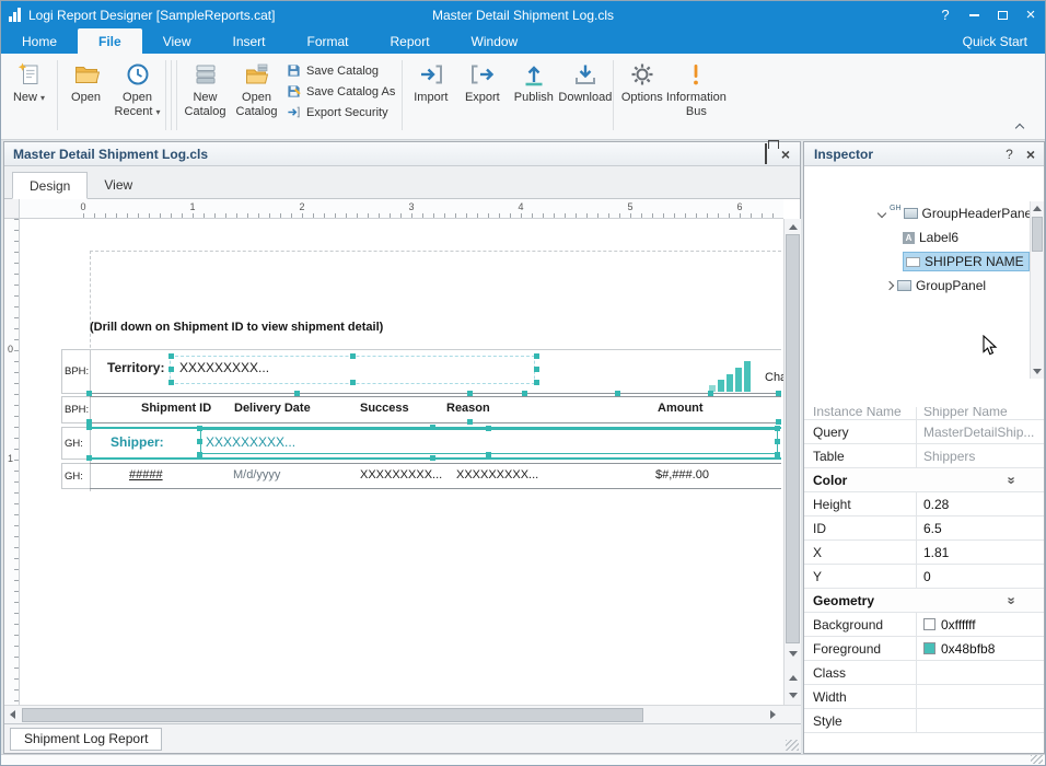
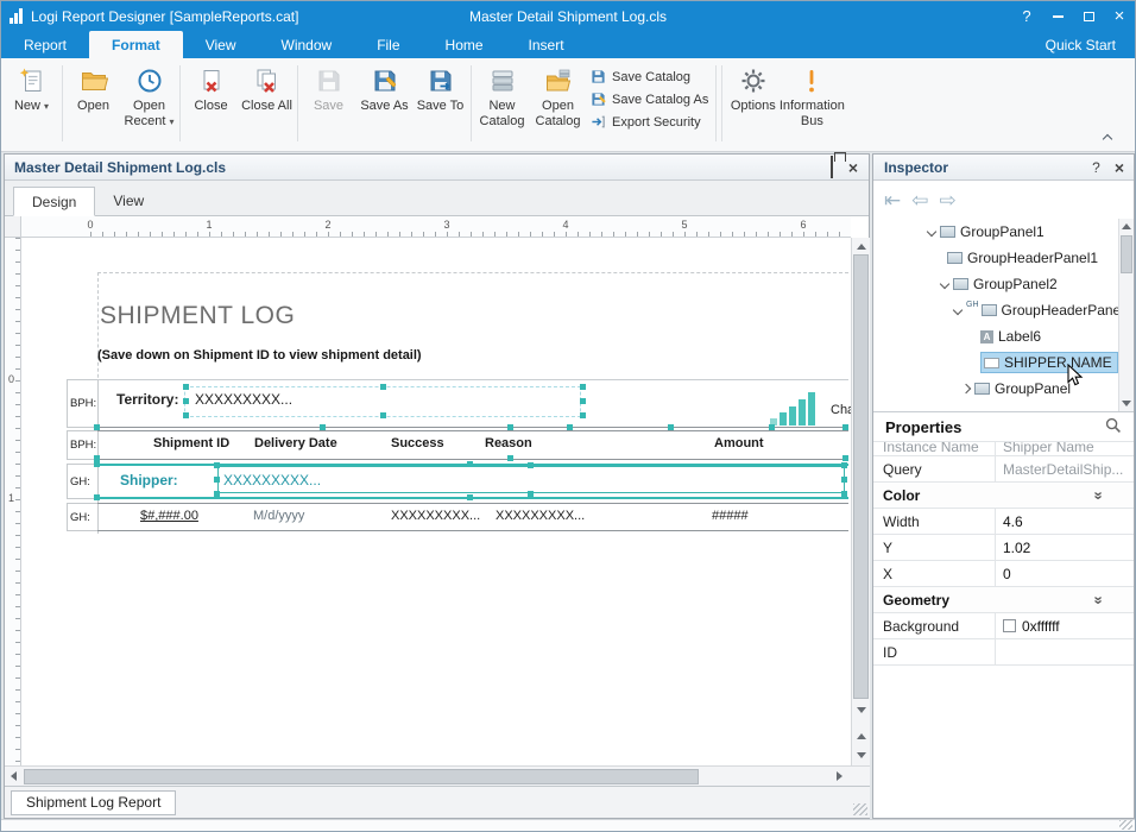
  Logi Report Designer [SampleReports.cat]
  Master Detail Shipment Log.cls
  ?
  ×
- Home
+ Report
- File
+ Format
  View
- Insert
+ Window
- Format
+ File
- Report
+ Home
- Window
+ Insert
  Quick Start
  New ▾
  Open
  Open Recent ▾
+ Close
+ Close All
+ Save
+ Save As
+ Save To
  New Catalog
  Open Catalog
  Save Catalog
  Save Catalog As
  Export Security
- Import
- Export
- Publish
- Download
  Options
  Information Bus
  Master Detail Shipment Log.cls
  ×
  Design
  View
  0
  1
  2
  3
  4
  5
  6
  0
  1
+ SHIPMENT LOG
- (Drill down on Shipment ID to view shipment detail)
+ (Save down on Shipment ID to view shipment detail)
  BPH:
  BPH:
  GH:
  GH:
  Territory:
  XXXXXXXXX...
  Shipment ID
  Delivery Date
  Success
  Reason
  Amount
  Shipper:
  XXXXXXXXX...
- #####
+ $#,###.00
  M/d/yyyy
  XXXXXXXXX...
  XXXXXXXXX...
- $#,###.00
+ #####
  Shipment Log Report
  Inspector
  ?
  ×
+ ⇤
+ ⇦
+ ⇨
+ GroupPanel1
+ GroupHeaderPanel1
+ GroupPanel2
  GroupHeaderPane
  A
  Label6
  SHIPPER NAME
  GroupPanel
+ Properties
  Instance Name
  Shipper Name
  Query
  MasterDetailShip...
- Table
- Shippers
  Color
- Height
- 0.28
- ID
+ Width
- 6.5
+ 4.6
- X
+ Y
- 1.81
+ 1.02
- Y
+ X
  0
  Geometry
  Background
  0xffffff
- Foreground
- 0x48bfb8
- Class
- Width
+ ID
- Style
